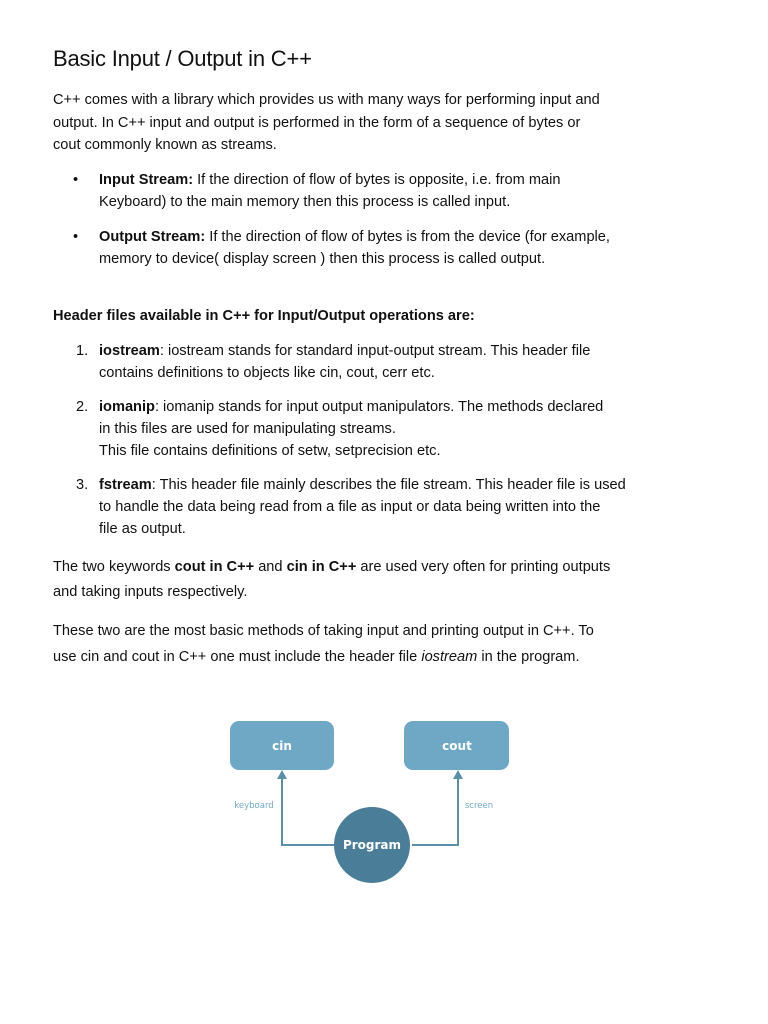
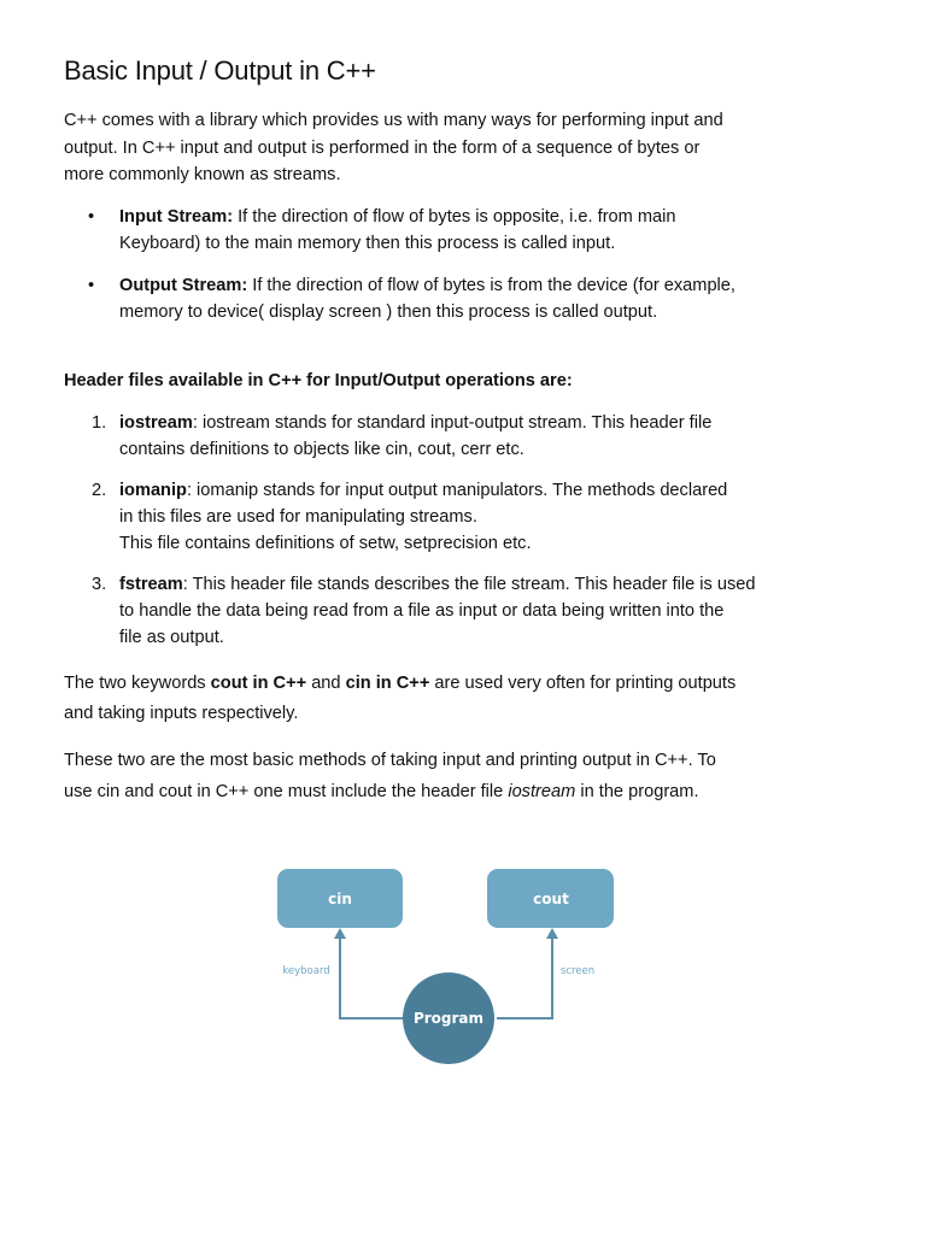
  Basic Input / Output in C++
  C++ comes with a library which provides us with many ways for performing input and
  output. In C++ input and output is performed in the form of a sequence of bytes or
- cout commonly known as streams.
+ more commonly known as streams.
  •
  Input Stream: If the direction of flow of bytes is opposite, i.e. from main
  Keyboard) to the main memory then this process is called input.
  •
  Output Stream: If the direction of flow of bytes is from the device (for example,
  memory to device( display screen ) then this process is called output.
  Header files available in C++ for Input/Output operations are:
  1.
  iostream: iostream stands for standard input-output stream. This header file
  contains definitions to objects like cin, cout, cerr etc.
  2.
  iomanip: iomanip stands for input output manipulators. The methods declared
  in this files are used for manipulating streams.
  This file contains definitions of setw, setprecision etc.
  3.
- fstream: This header file mainly describes the file stream. This header file is used
+ fstream: This header file stands describes the file stream. This header file is used
  to handle the data being read from a file as input or data being written into the
  file as output.
  The two keywords cout in C++ and cin in C++ are used very often for printing outputs
  and taking inputs respectively.
  These two are the most basic methods of taking input and printing output in C++. To
  use cin and cout in C++ one must include the header file iostream in the program.
  cin
  cout
  keyboard
  screen
  Program
